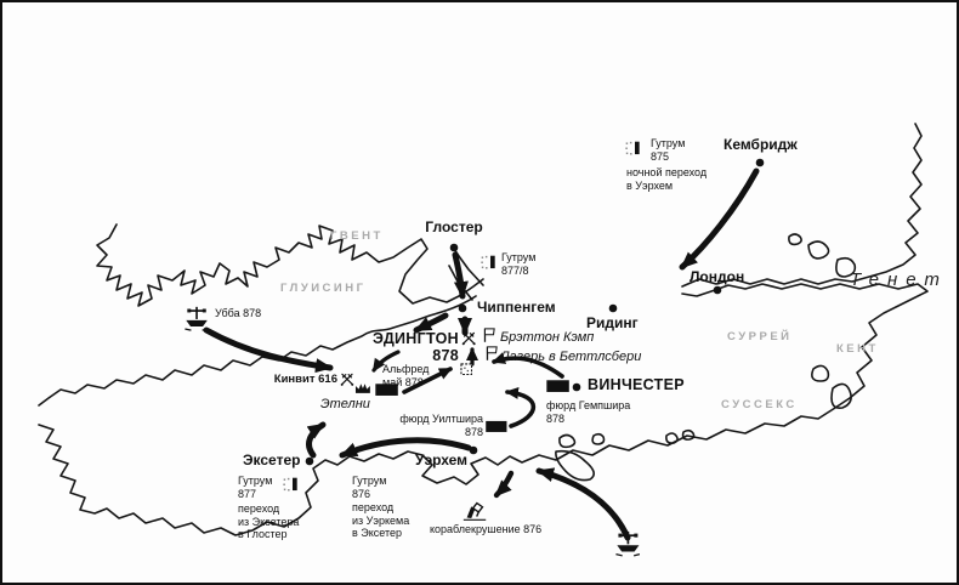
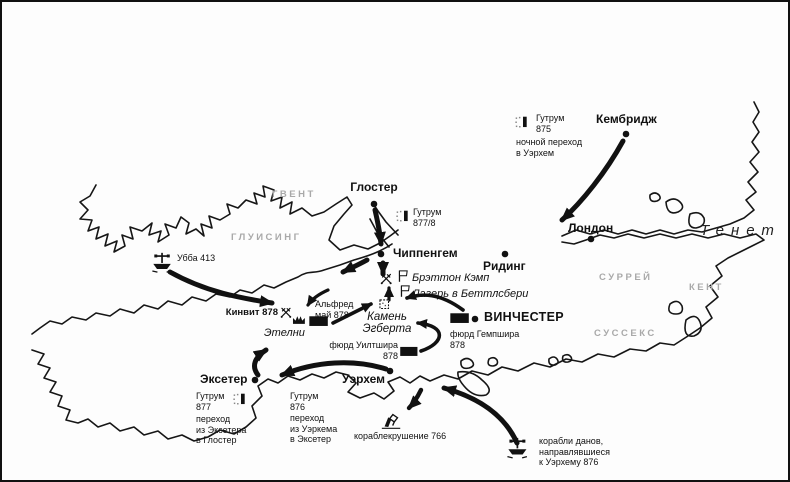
  Глостер
  Чиппенгем
  Ридинг
  Лондон
  Кембридж
- ЭДИНГТОН 878
- Кинвит 616
+ Кинвит 878
  ВИНЧЕСТЕР
  Эксетер
  Уэрхем
  Брэттон Кэмп
  Лагерь в Беттлсбери
+ Камень
+ Эгберта
  Этелни
  ГВЕНТ
  ГЛУИСИНГ
  СУРРЕЙ
  КЕНТ
  СУССЕКС
  Тенет
  Гутрум
  877/8
  Гутрум
  875
  ночной переход
  в Уэрхем
- Убба 878
+ Убба 413
  Альфред
  май 878
  фюрд Уилтшира
  878
  фюрд Гемпшира
  878
  Гутрум
  877
  переход
  из Эксетера
  в Глостер
  Гутрум
  876
  переход
  из Уэркема
  в Эксетер
- кораблекрушение 876
+ кораблекрушение 766
+ корабли данов,
+ направлявшиеся
+ к Уэрхему 876
